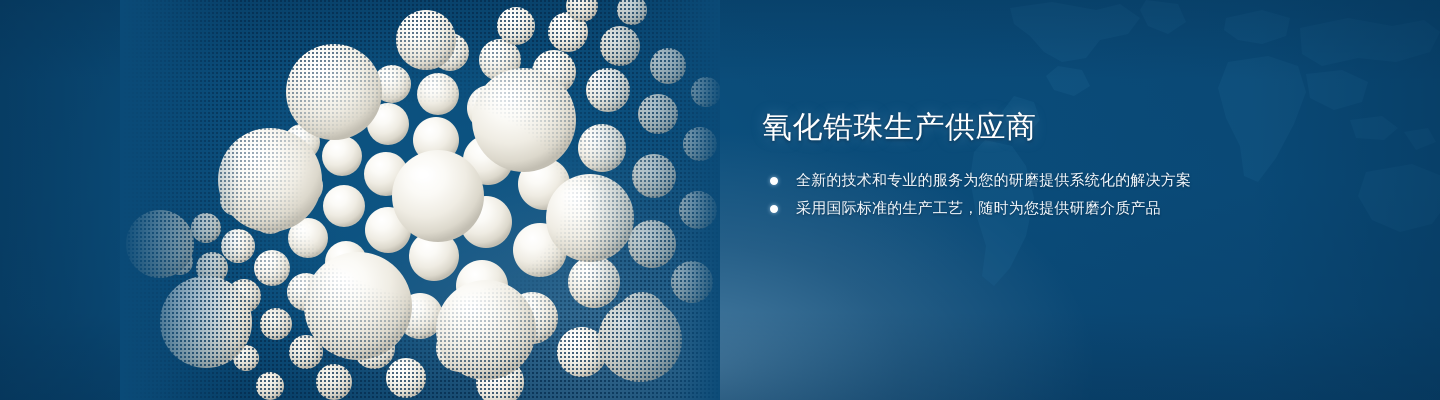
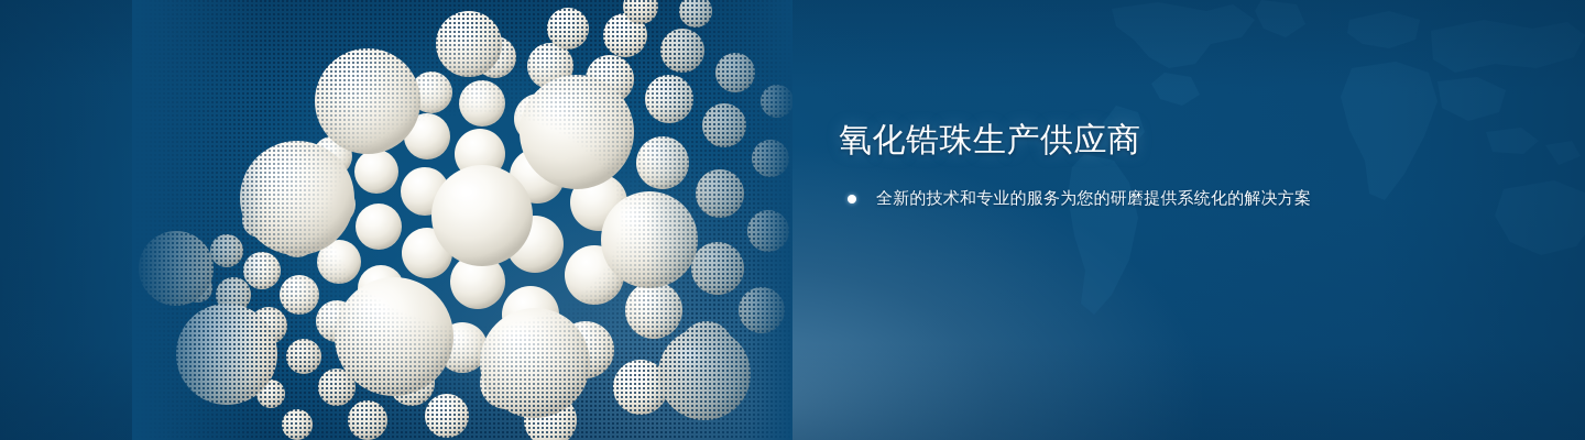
  氧化锆珠生产供应商
  全新的技术和专业的服务为您的研磨提供系统化的解决方案
- 采用国际标准的生产工艺，随时为您提供研磨介质产品
